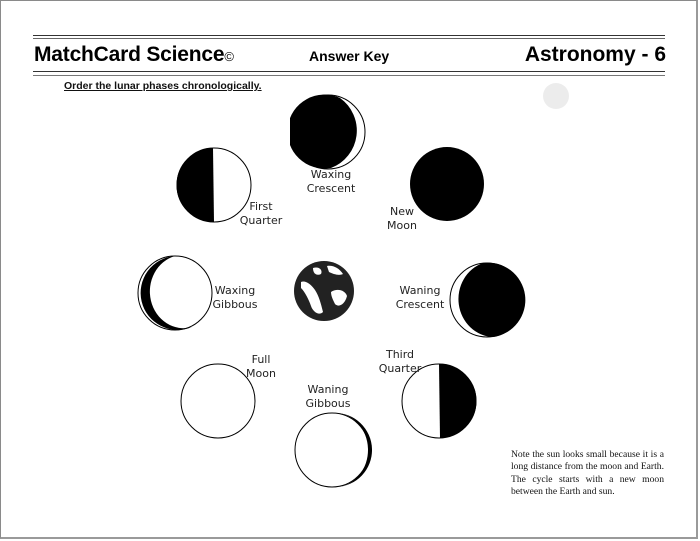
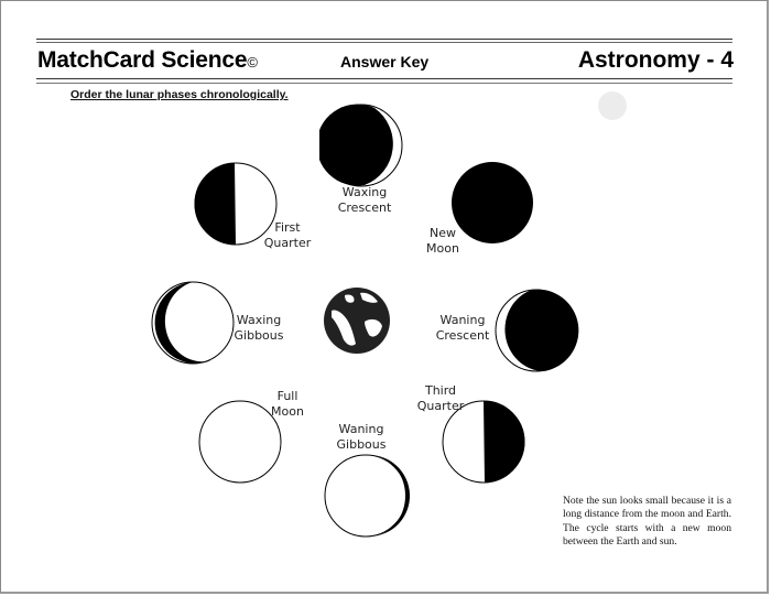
  MatchCard Science©
  Answer Key
- Astronomy - 6
+ Astronomy - 4
  Order the lunar phases chronologically.
  Waxing
  Crescent
  New
  Moon
  First
  Quarter
  Waxing
  Gibbous
  Waning
  Crescent
  Full
  Moon
  Waning
  Gibbous
  Third
  Quarter
  Note the sun looks small because it is a long distance from the moon and Earth. The cycle starts with a new moon between the Earth and sun.
